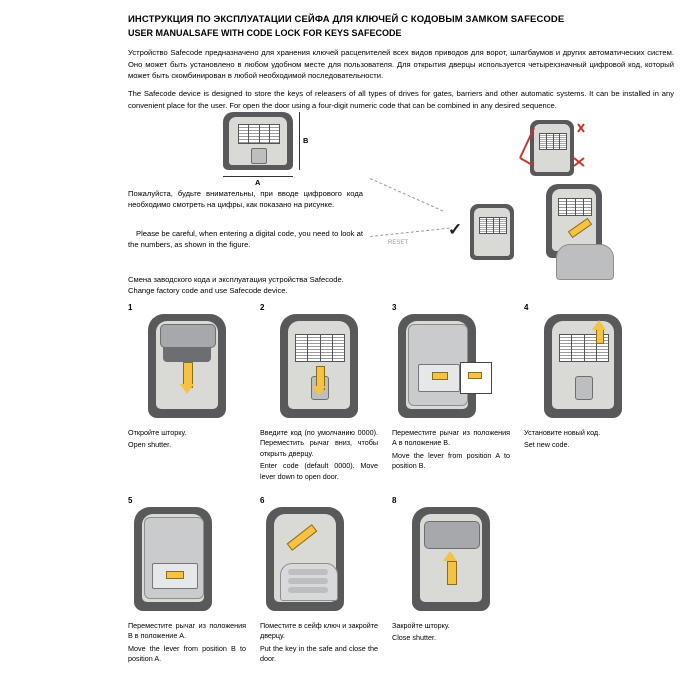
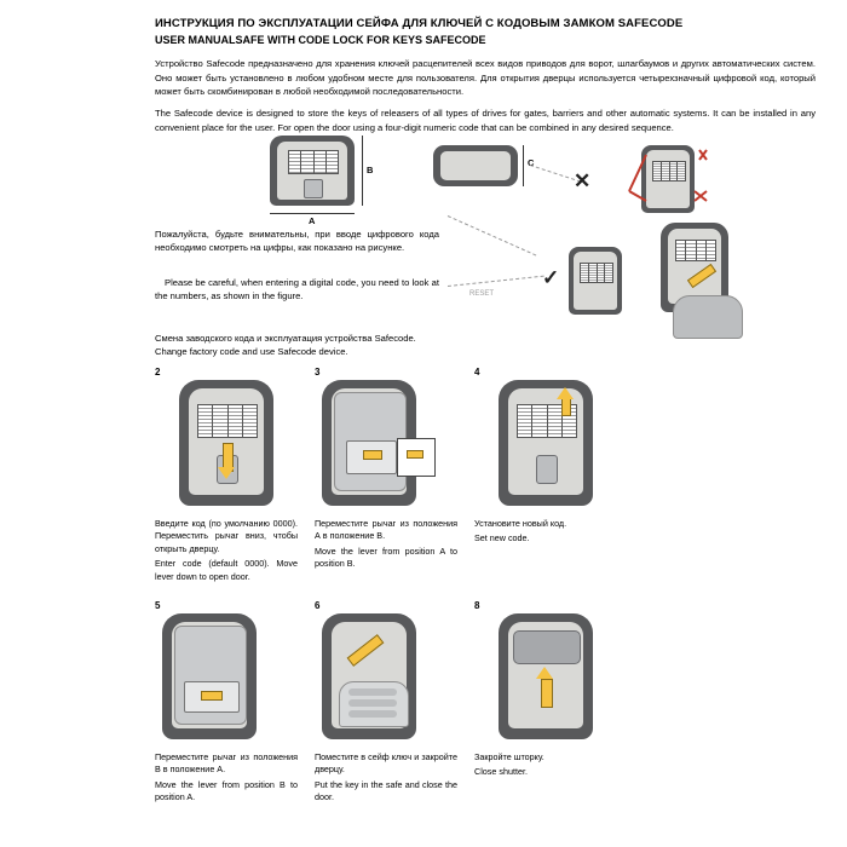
  ИНСТРУКЦИЯ ПО ЭКСПЛУАТАЦИИ СЕЙФА ДЛЯ КЛЮЧЕЙ С КОДОВЫМ ЗАМКОМ SAFECODE
  USER MANUALSAFE WITH CODE LOCK FOR KEYS SAFECODE
  Устройство Safecode предназначено для хранения ключей расцепителей всех видов приводов для ворот, шлагбаумов и других автоматических систем. Оно может быть установлено в любом удобном месте для пользователя. Для открытия дверцы используется четырехзначный цифровой код, который может быть скомбинирован в любой необходимой последовательности.
  The Safecode device is designed to store the keys of releasers of all types of drives for gates, barriers and other automatic systems. It can be installed in any convenient place for the user. For open the door using a four-digit numeric code that can be combined in any desired sequence.
  Пожалуйста, будьте внимательны, при вводе цифрового кода необходимо смотреть на цифры, как показано на рисунке.
  Please be careful, when entering a digital code, you need to look at the numbers, as shown in the figure.
  B
  A
+ C
+ ✕
  ✓
  Смена заводского кода и эксплуатация устройства Safecode.
  Change factory code and use Safecode device.
- 1
- Откройте шторку.
- Open shutter.
  2
  Введите код (по умолчанию 0000). Переместить рычаг вниз, чтобы открыть дверцу.
  Enter code (default 0000). Move lever down to open door.
  3
  Переместите рычаг из положения А в положение В.
  Move the lever from position A to position B.
  4
  Установите новый код.
  Set new code.
  5
  Переместите рычаг из положения В в положение А.
  Move the lever from position B to position A.
  6
  Поместите в сейф ключ и закройте дверцу.
  Put the key in the safe and close the door.
  8
  Закройте шторку.
  Close shutter.
